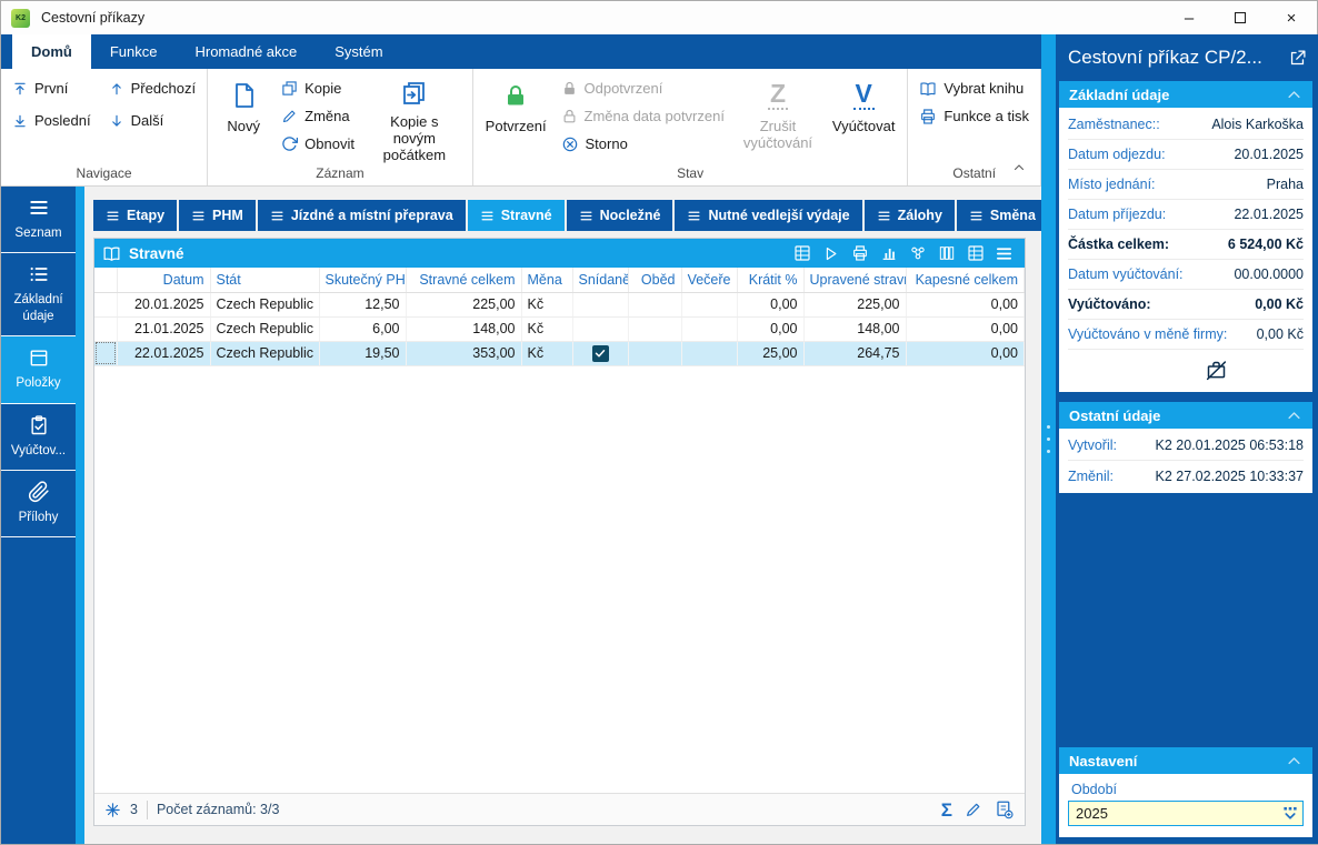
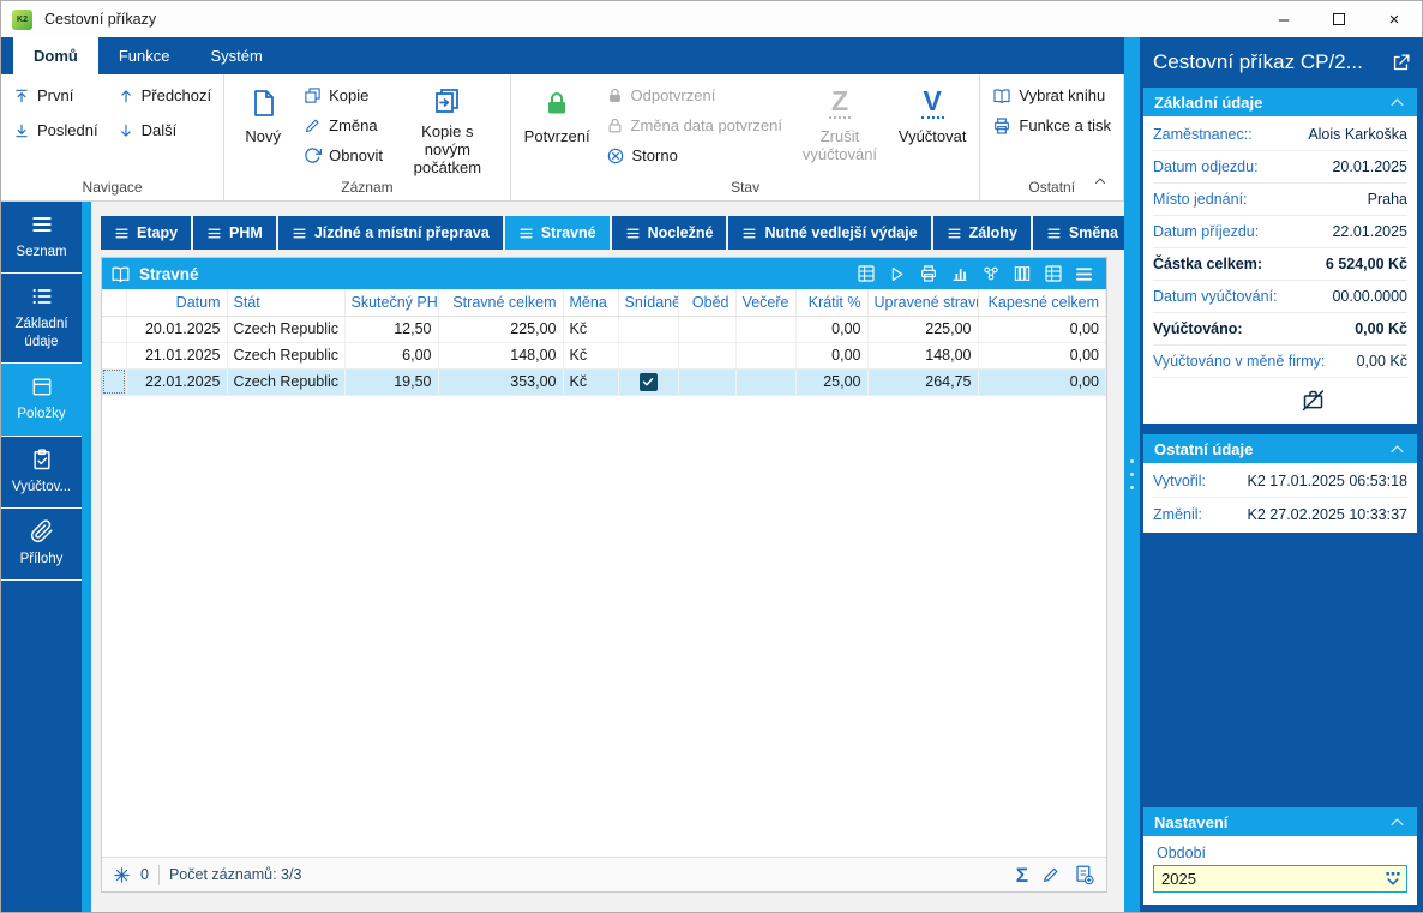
  Cestovní příkazy
  –
  ×
  Domů
  Funkce
- Hromadné akce
  Systém
  První
  Poslední
  Předchozí
  Další
  Navigace
  Nový
  Kopie
  Změna
  Obnovit
  Kopie s novým počátkem
  Záznam
  Potvrzení
  Odpotvrzení
  Změna data potvrzení
  Storno
  Z
  Zrušit vyúčtování
  V
  Vyúčtovat
  Stav
  Vybrat knihu
  Funkce a tisk
  Ostatní
  Seznam
  Základní údaje
  Položky
  Vyúčtov...
  Přílohy
  Etapy
  PHM
  Jízdné a místní přeprava
  Stravné
  Nocležné
  Nutné vedlejší výdaje
  Zálohy
  Směna
  Stravné
  	Datum	Stát	Skutečný PH	Stravné celkem	Měna	Snídaně	Oběd	Večeře	Krátit %	Upravené strav	Kapesné celkem
  	20.01.2025	Czech Republic	12,50	225,00	Kč				0,00	225,00	0,00
  	21.01.2025	Czech Republic	6,00	148,00	Kč				0,00	148,00	0,00
  	22.01.2025	Czech Republic	19,50	353,00	Kč				25,00	264,75	0,00
- 3
+ 0
  Počet záznamů: 3/3
  Σ
  Cestovní příkaz CP/2...
  Základní údaje
  Zaměstnanec::
  Alois Karkoška
  Datum odjezdu:
  20.01.2025
  Místo jednání:
  Praha
  Datum příjezdu:
  22.01.2025
  Částka celkem:
  6 524,00 Kč
  Datum vyúčtování:
  00.00.0000
  Vyúčtováno:
  0,00 Kč
  Vyúčtováno v měně firmy:
  0,00 Kč
  Ostatní údaje
  Vytvořil:
- K2 20.01.2025 06:53:18
+ K2 17.01.2025 06:53:18
  Změnil:
  K2 27.02.2025 10:33:37
  Nastavení
  Období
  2025
